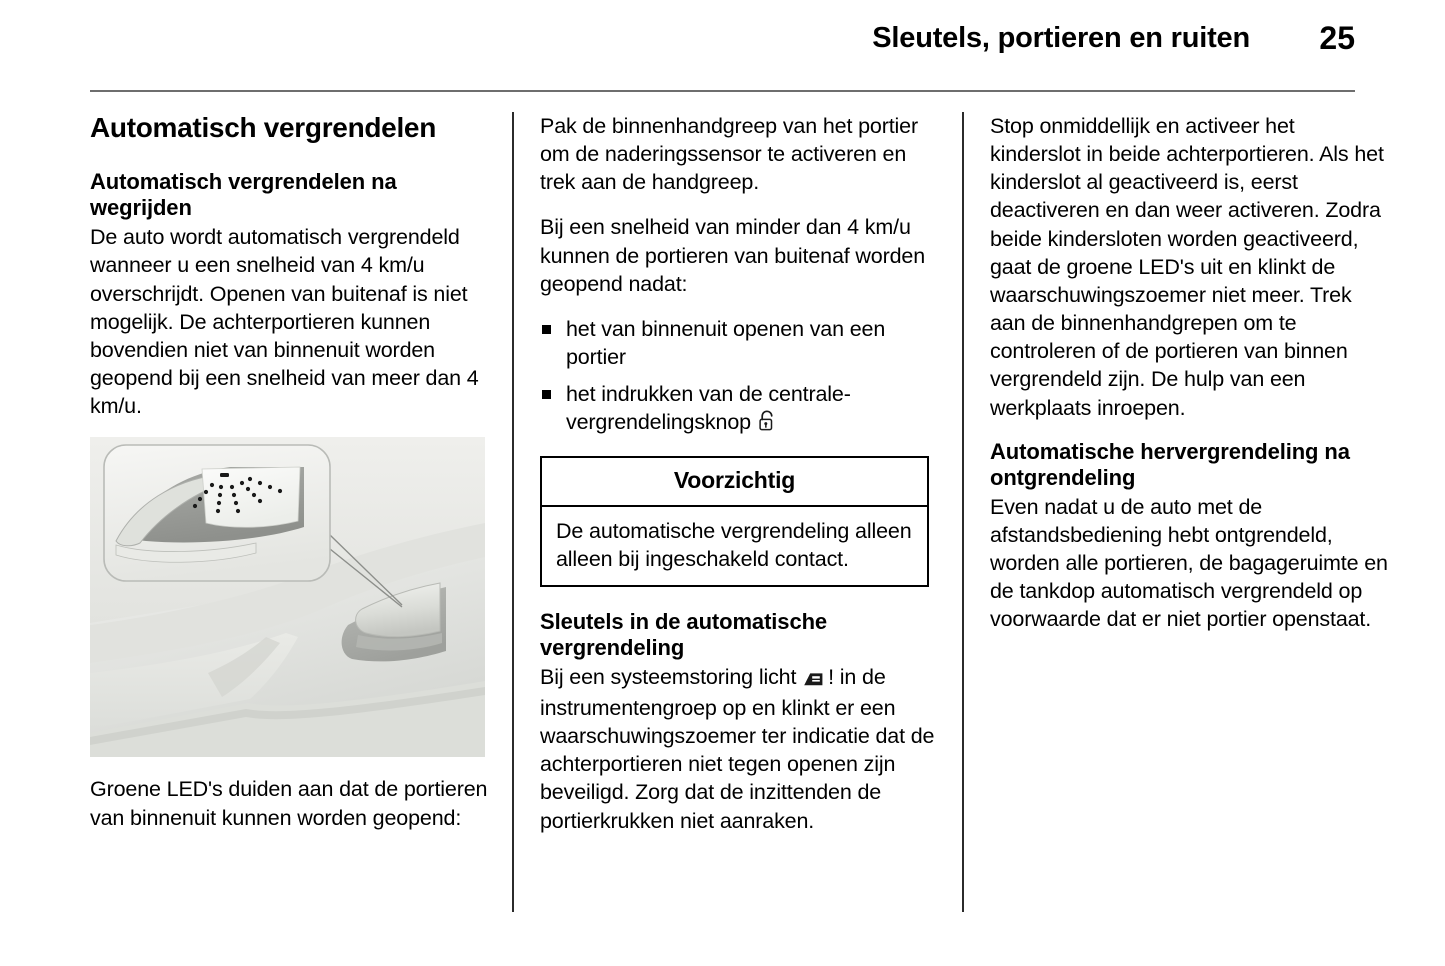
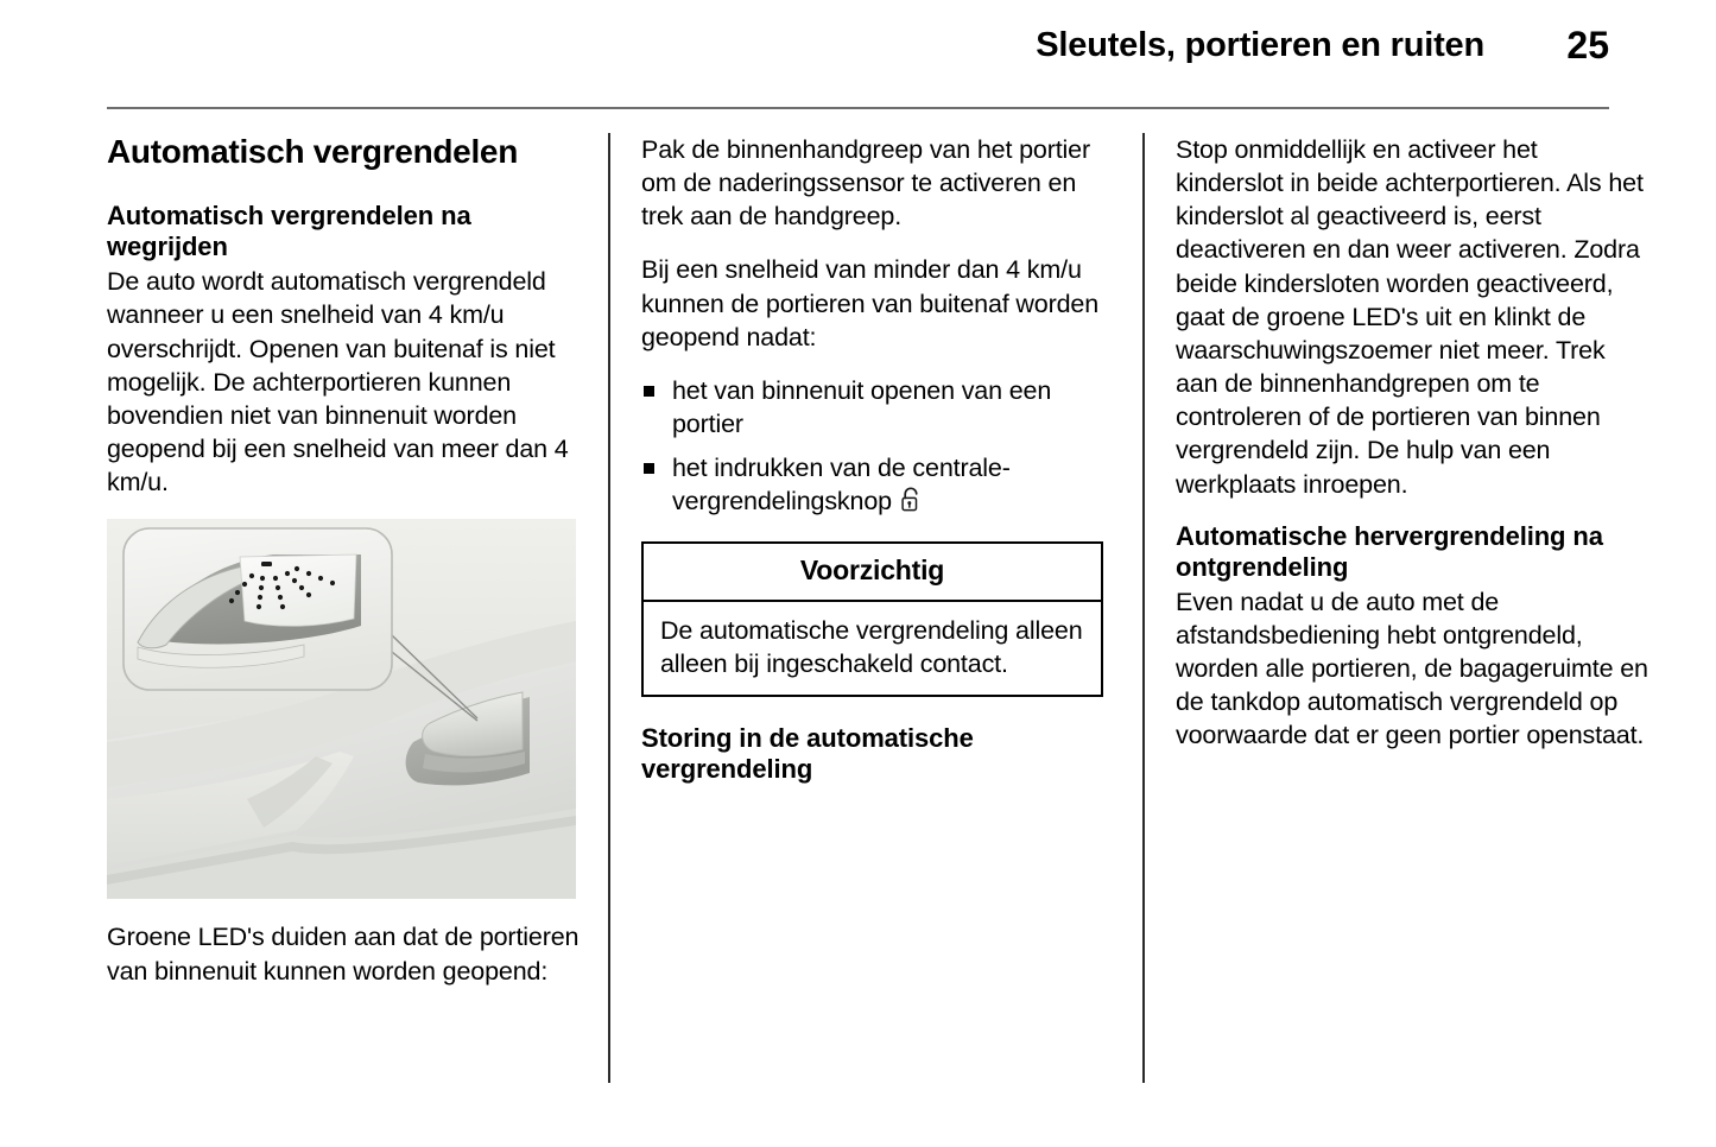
  Sleutels, portieren en ruiten
  25
  Automatisch vergrendelen
  Automatisch vergrendelen na wegrijden
  De auto wordt automatisch vergrendeld wanneer u een snelheid van 4 km/u overschrijdt. Openen van buitenaf is niet mogelijk. De achterportieren kunnen bovendien niet van binnenuit worden geopend bij een snelheid van meer dan 4 km/u.
  Groene LED's duiden aan dat de portieren van binnenuit kunnen worden geopend:
  Pak de binnenhandgreep van het portier om de naderingssensor te activeren en trek aan de handgreep.
  Bij een snelheid van minder dan 4 km/u kunnen de portieren van buitenaf worden geopend nadat:
  het van binnenuit openen van een portier
  het indrukken van de centrale-vergrendelingsknop
  Voorzichtig
  De automatische vergrendeling alleen alleen bij ingeschakeld contact.
- Sleutels in de automatische vergrendeling
+ Storing in de automatische vergrendeling
- Bij een systeemstoring licht ! in de instrumentengroep op en klinkt er een waarschuwingszoemer ter indicatie dat de achterportieren niet tegen openen zijn beveiligd. Zorg dat de inzittenden de portierkrukken niet aanraken.
  Stop onmiddellijk en activeer het kinderslot in beide achterportieren. Als het kinderslot al geactiveerd is, eerst deactiveren en dan weer activeren. Zodra beide kindersloten worden geactiveerd, gaat de groene LED's uit en klinkt de waarschuwingszoemer niet meer. Trek aan de binnenhandgrepen om te controleren of de portieren van binnen vergrendeld zijn. De hulp van een werkplaats inroepen.
  Automatische hervergrendeling na ontgrendeling
- Even nadat u de auto met de afstandsbediening hebt ontgrendeld, worden alle portieren, de bagageruimte en de tankdop automatisch vergrendeld op voorwaarde dat er niet portier openstaat.
+ Even nadat u de auto met de afstandsbediening hebt ontgrendeld, worden alle portieren, de bagageruimte en de tankdop automatisch vergrendeld op voorwaarde dat er geen portier openstaat.
